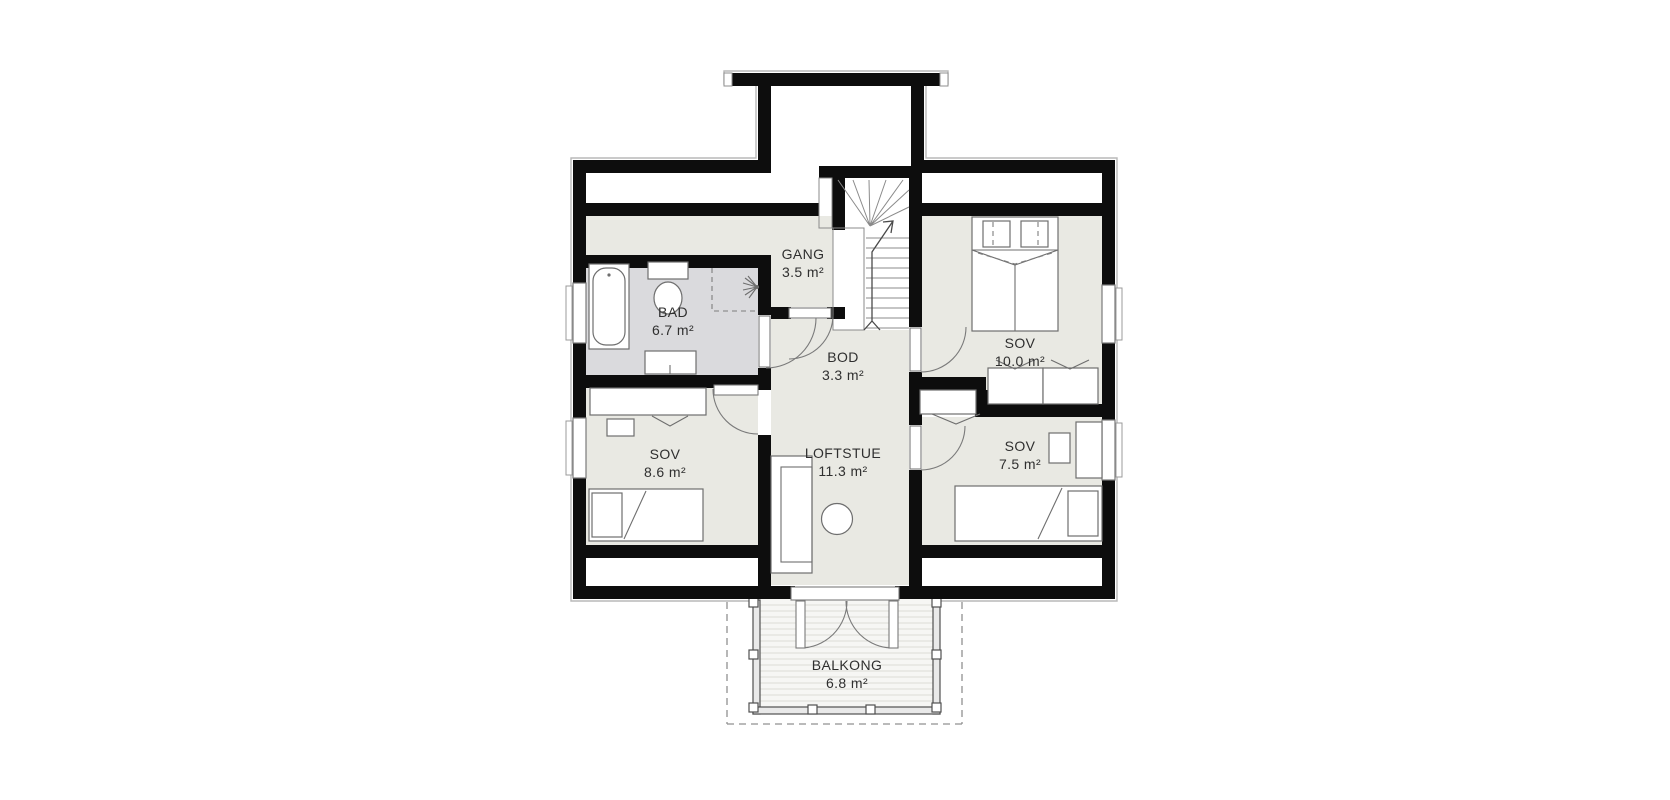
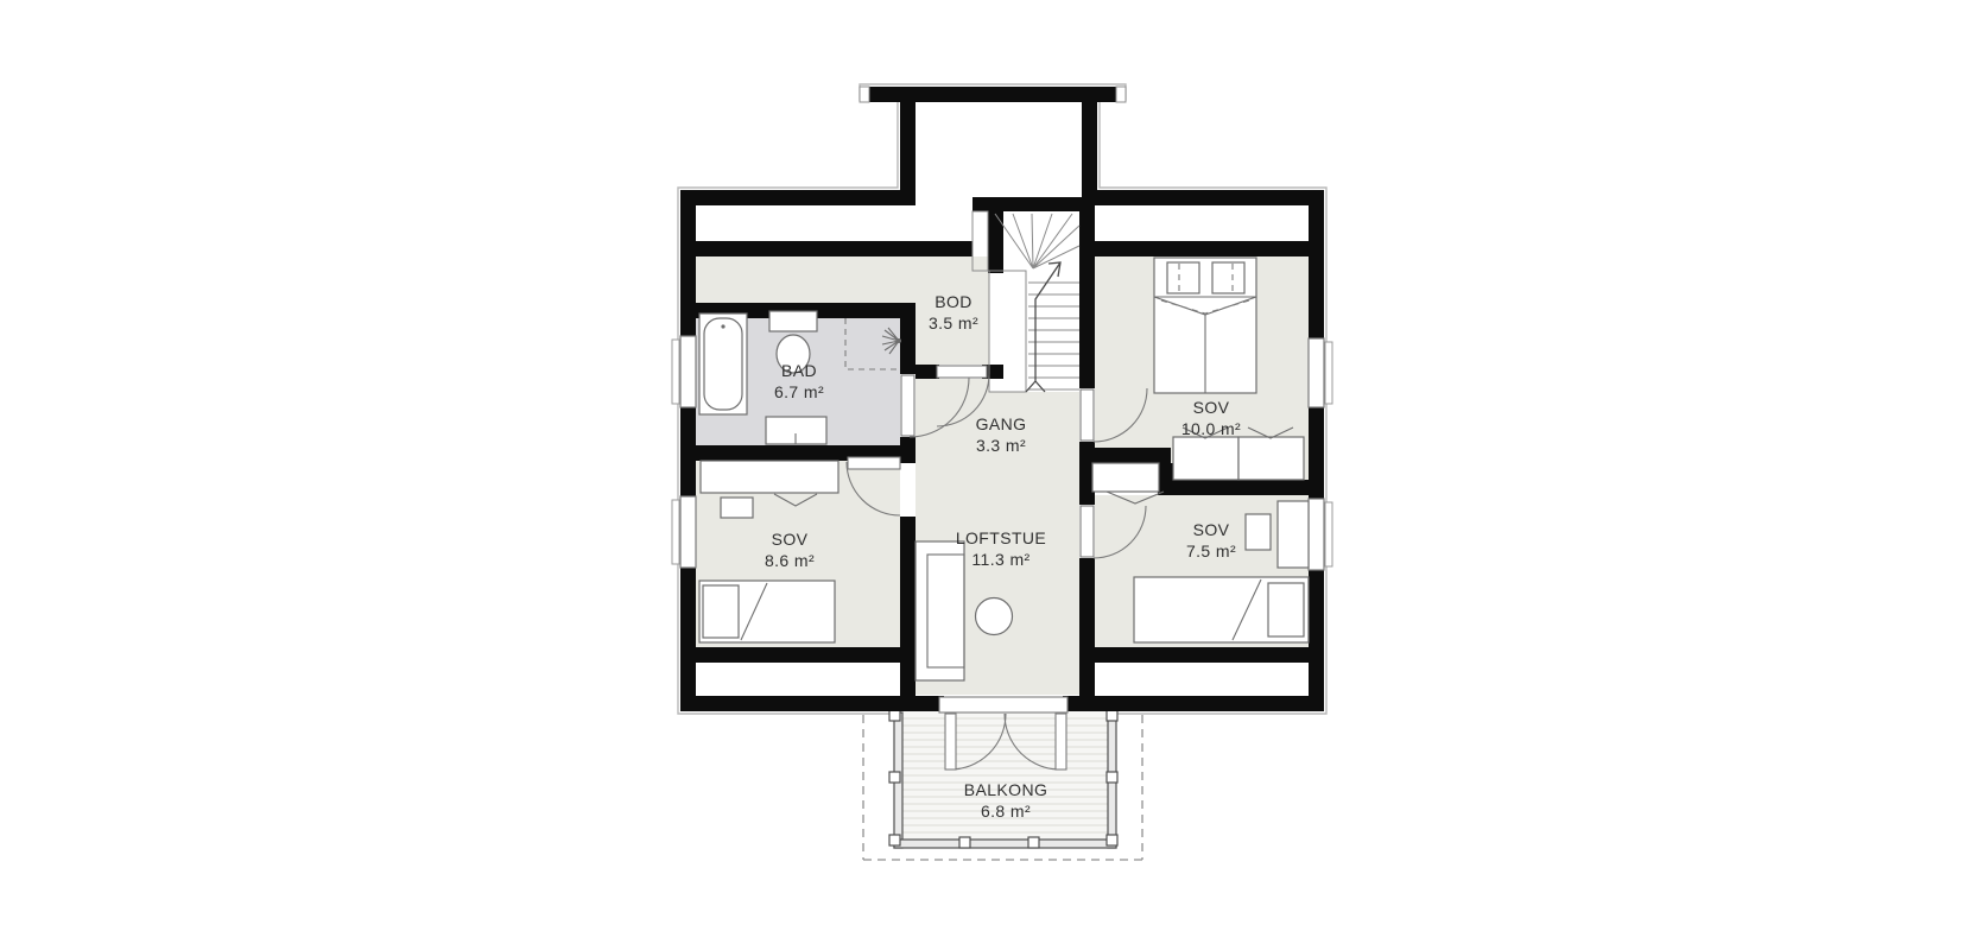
  BAD
  6.7 m²
- GANG
+ BOD
  3.5 m²
- BOD
+ GANG
  3.3 m²
  SOV
  10.0 m²
  SOV
  8.6 m²
  LOFTSTUE
  11.3 m²
  SOV
  7.5 m²
  BALKONG
  6.8 m²
